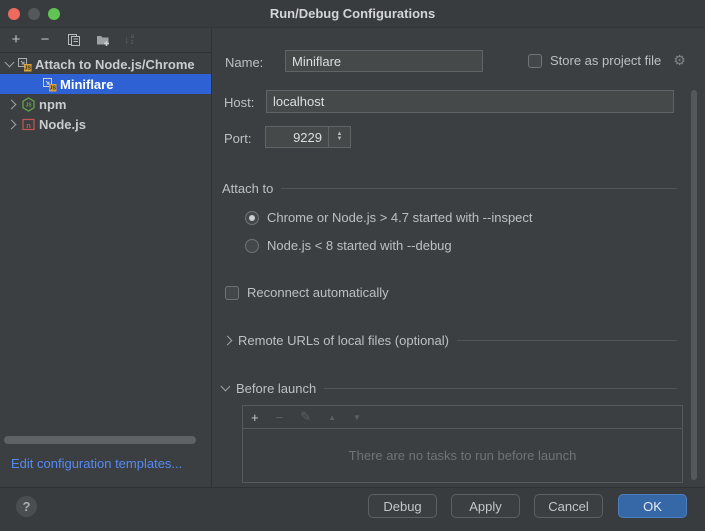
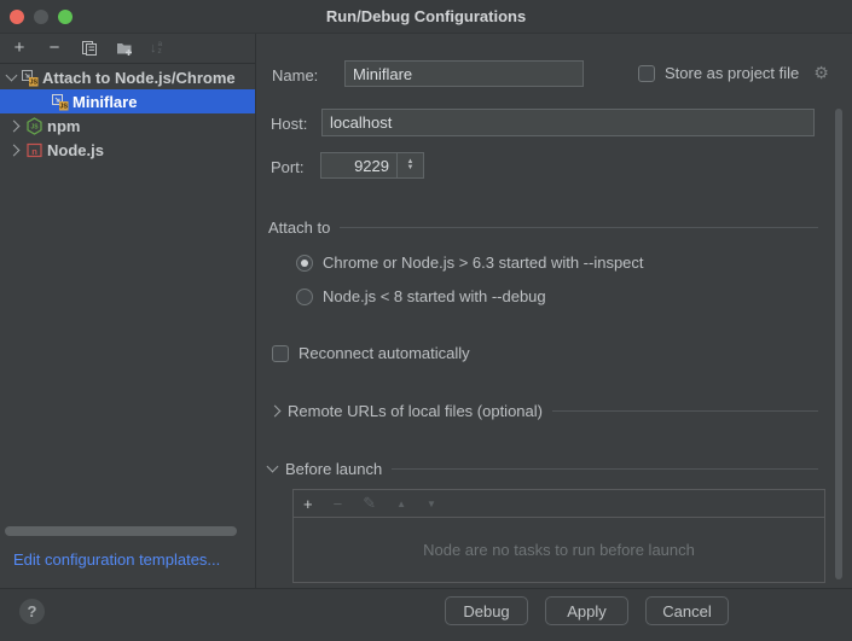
  Run/Debug Configurations
  +
  −
  ↓
  Attach to Node.js/Chrome
  Miniflare
  npm
  n
  Node.js
  Edit configuration templates...
  Name:
  Miniflare
  Store as project file
  ⚙
  Host:
  localhost
  Port:
  9229
  Attach to
- Chrome or Node.js > 4.7 started with --inspect
+ Chrome or Node.js > 6.3 started with --inspect
  Node.js < 8 started with --debug
  Reconnect automatically
  Remote URLs of local files (optional)
  Before launch
  +
  −
  ✎
  ▲
  ▼
- There are no tasks to run before launch
+ Node are no tasks to run before launch
  ?
  Debug
  Apply
  Cancel
- OK
